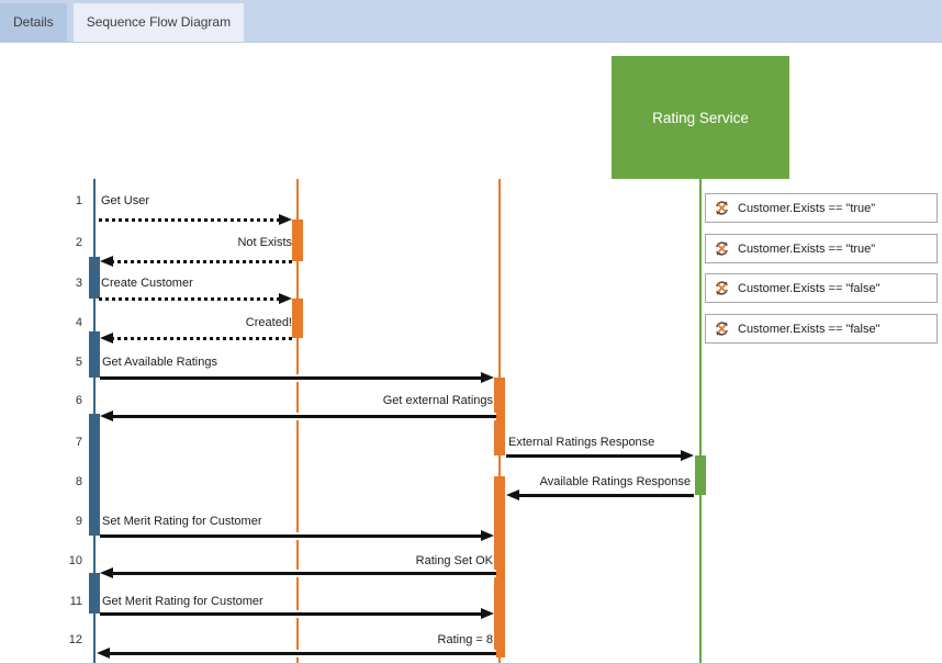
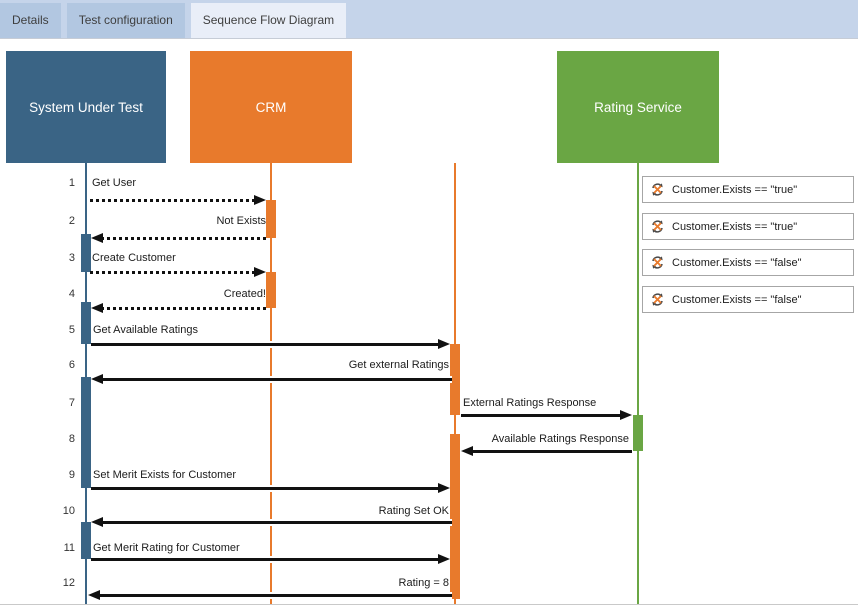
  Details
+ Test configuration
  Sequence Flow Diagram
+ System Under Test
+ CRM
  Rating Service
  1
  Get User
  2
  Not Exists
  3
  Create Customer
  4
  Created!
  5
  Get Available Ratings
  6
  Get external Ratings
  7
  External Ratings Response
  8
  Available Ratings Response
  9
- Set Merit Rating for Customer
+ Set Merit Exists for Customer
  10
  Rating Set OK
  11
  Get Merit Rating for Customer
  12
  Rating = 8
  Customer.Exists == "true"
  Customer.Exists == "true"
  Customer.Exists == "false"
  Customer.Exists == "false"
